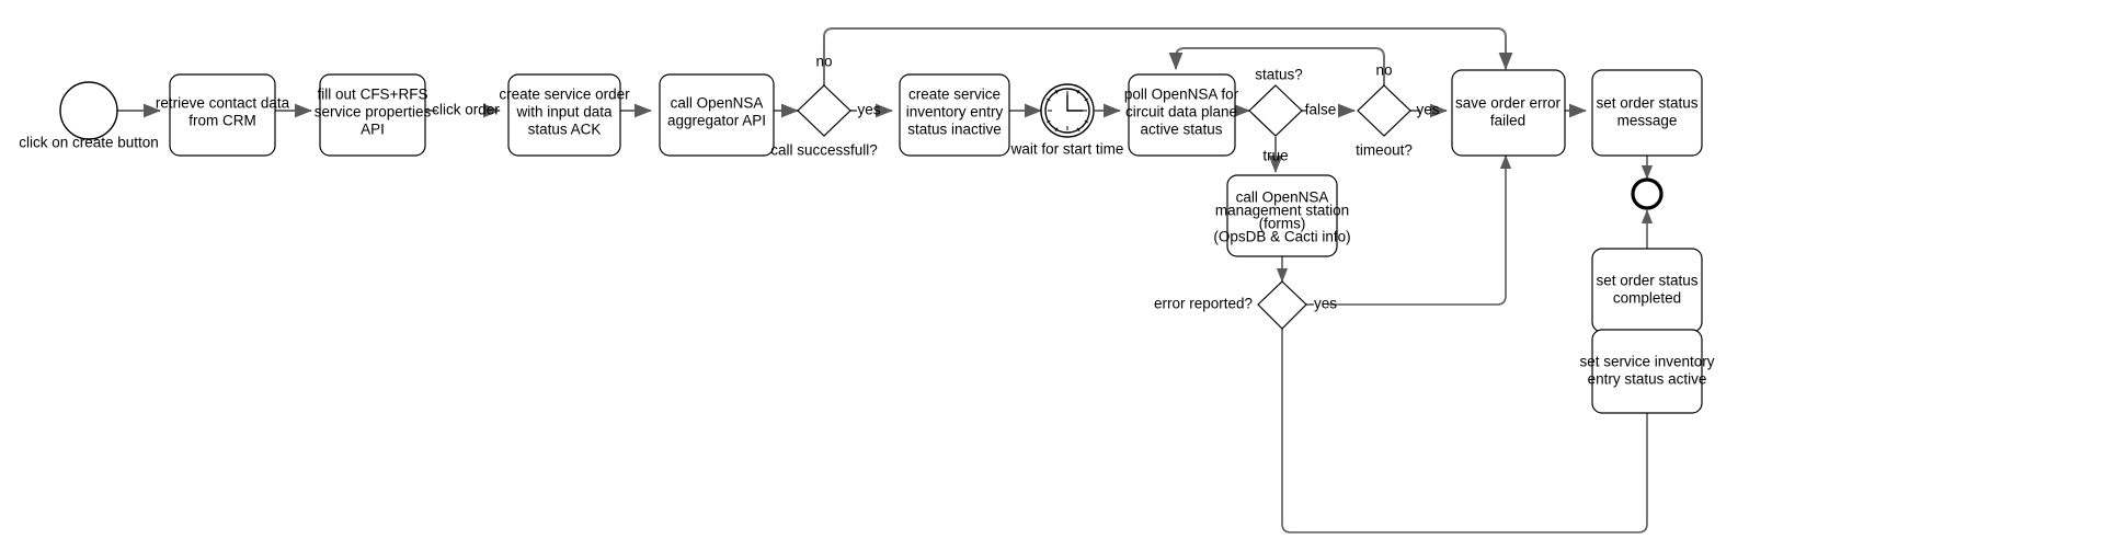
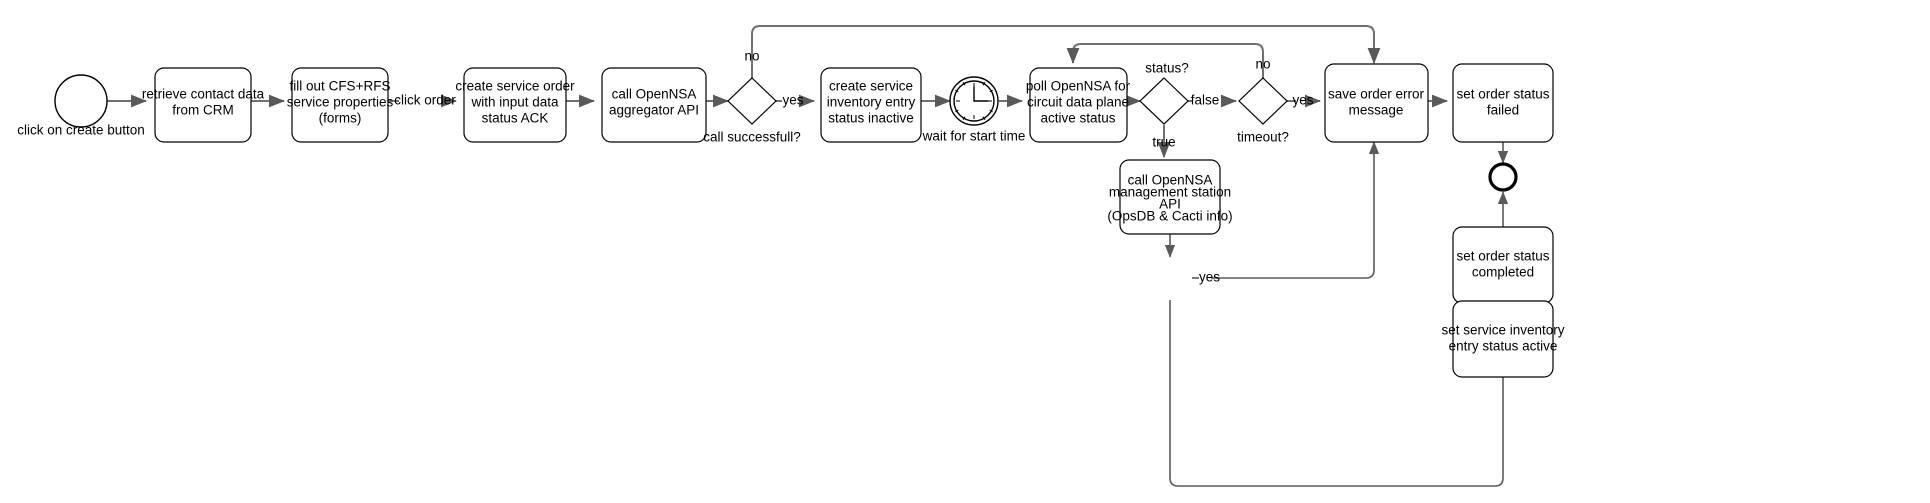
  click on create button
  retrieve contact data
  from CRM
  fill out CFS+RFS
  service properties
- API
+ (forms)
  click order
  create service order
  with input data
  status ACK
  call OpenNSA
  aggregator API
  call successfull?
  no
  yes
  create service
  inventory entry
  status inactive
  wait for start time
  poll OpenNSA for
  circuit data plane
  active status
  status?
  false
  true
  timeout?
  no
  yes
  call OpenNSA
  management station
- (forms)
+ API
  (OpsDB & Cacti info)
- error reported?
  yes
  save order error
- failed
+ message
  set order status
- message
+ failed
  set order status
  completed
  set service inventory
  entry status active
